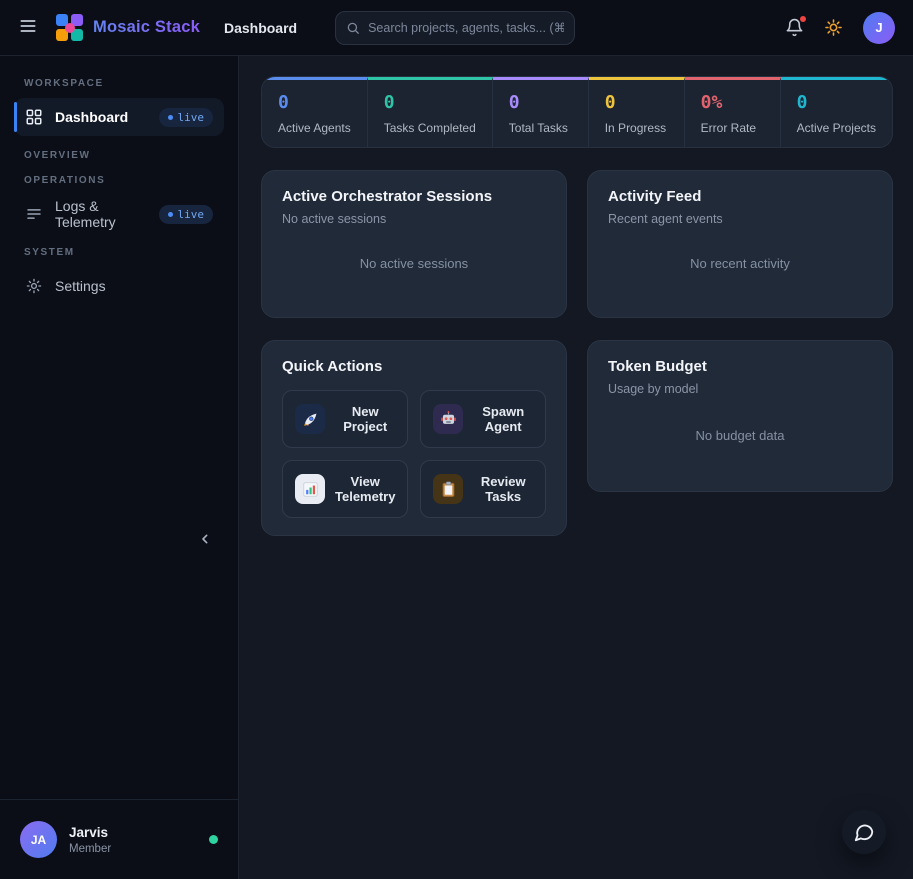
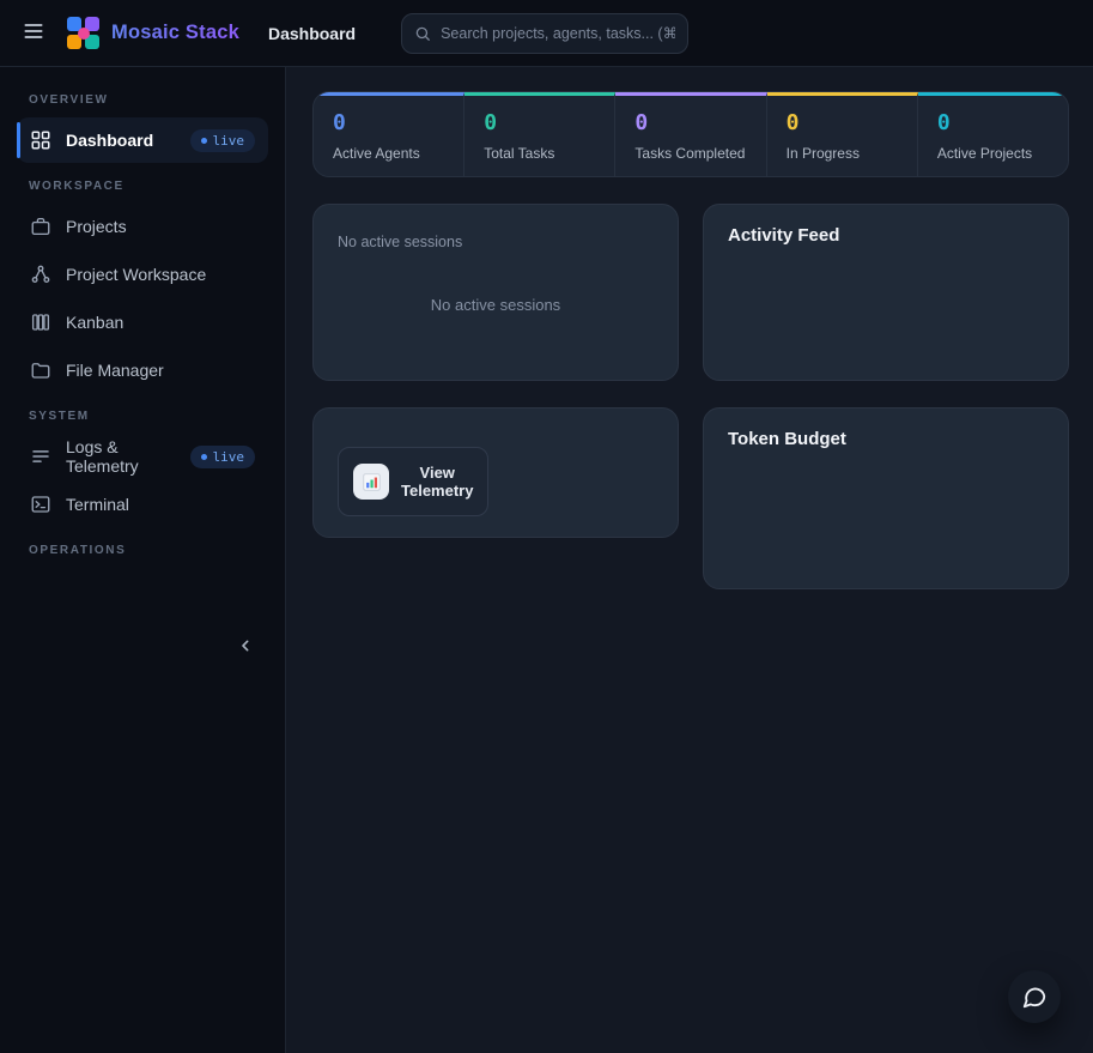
  Mosaic Stack
  Dashboard
  Search projects, agents, tasks... (⌘
- J
- WORKSPACE
+ OVERVIEW
  Dashboard
  live
- OVERVIEW
+ WORKSPACE
+ Projects
+ Project Workspace
+ Kanban
+ File Manager
- OPERATIONS
+ SYSTEM
  Logs & Telemetry
  live
+ Terminal
- SYSTEM
+ OPERATIONS
- Settings
- JA
- Jarvis
- Member
  0
  Active Agents
  0
- Tasks Completed
+ Total Tasks
  0
- Total Tasks
+ Tasks Completed
  0
  In Progress
- 0%
- Error Rate
  0
  Active Projects
- Active Orchestrator Sessions
  No active sessions
  No active sessions
  Activity Feed
- Recent agent events
- No recent activity
- Quick Actions
- New Project
- Spawn Agent
  View Telemetry
- Review Tasks
  Token Budget
- Usage by model
- No budget data
